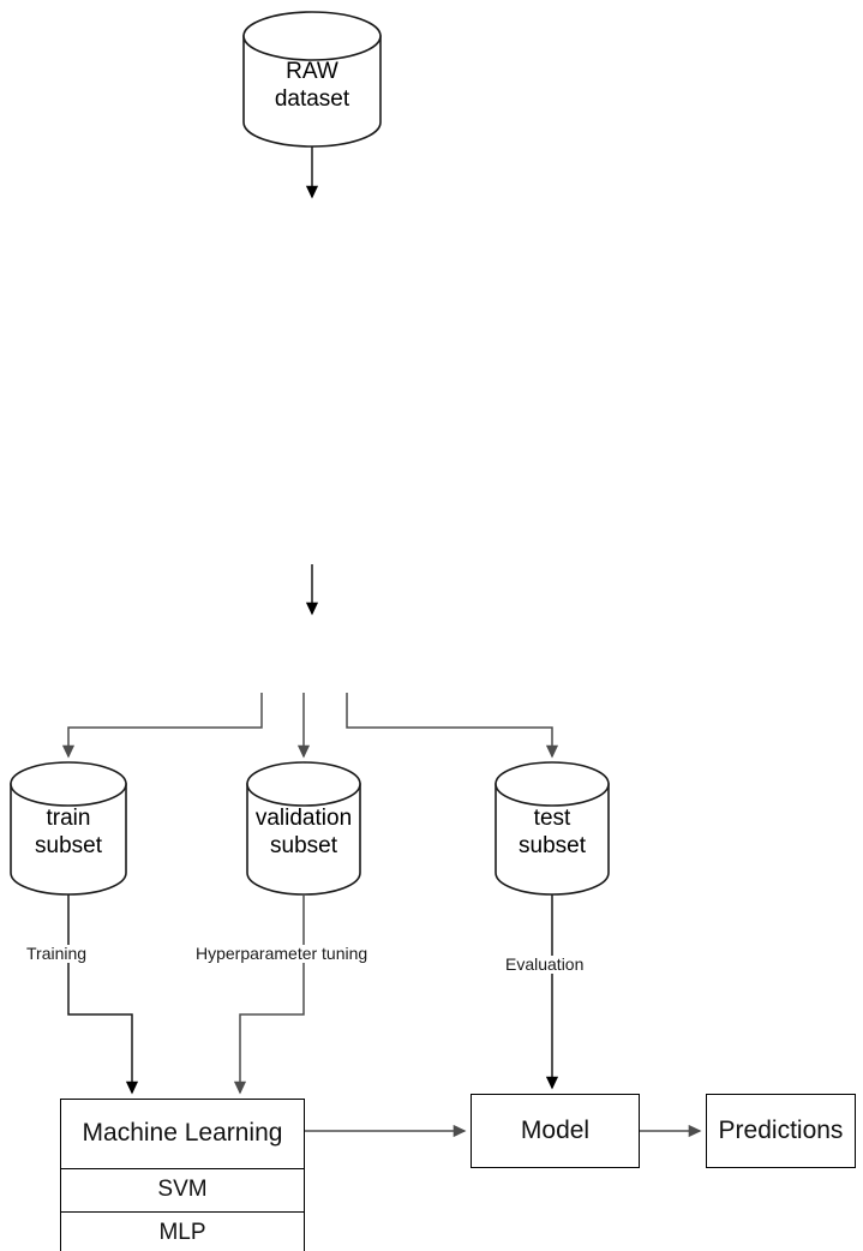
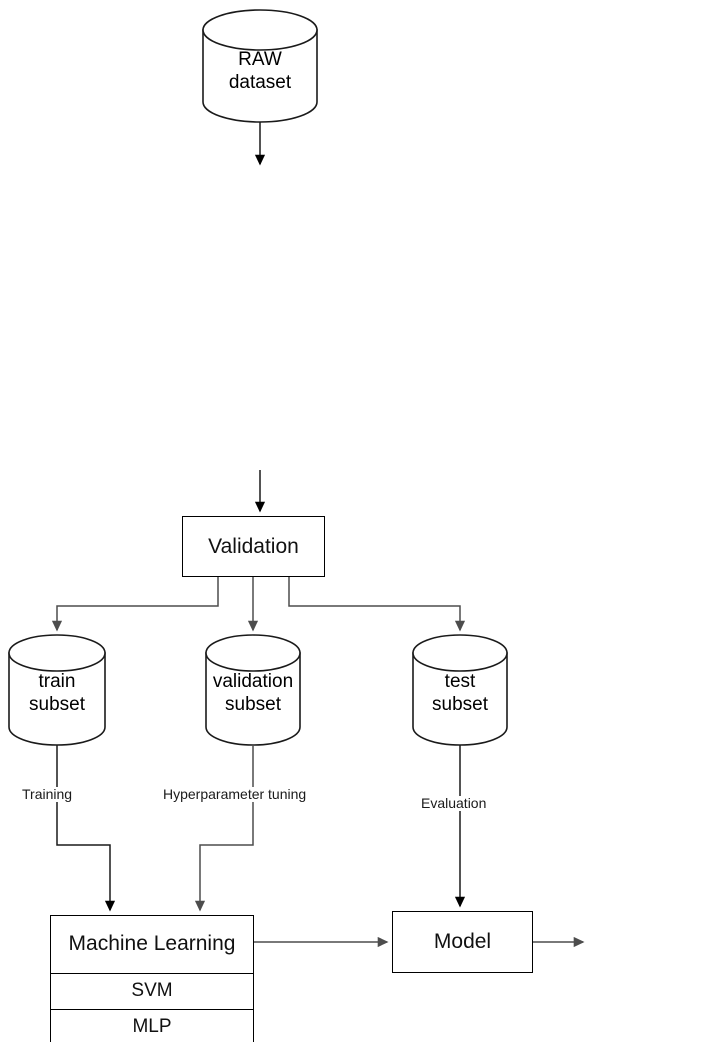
  RAW
  dataset
+ Validation
  train
  subset
  validation
  subset
  test
  subset
  Training
  Hyperparameter tuning
  Evaluation
  Machine Learning
  SVM
  MLP
  Model
- Predictions
